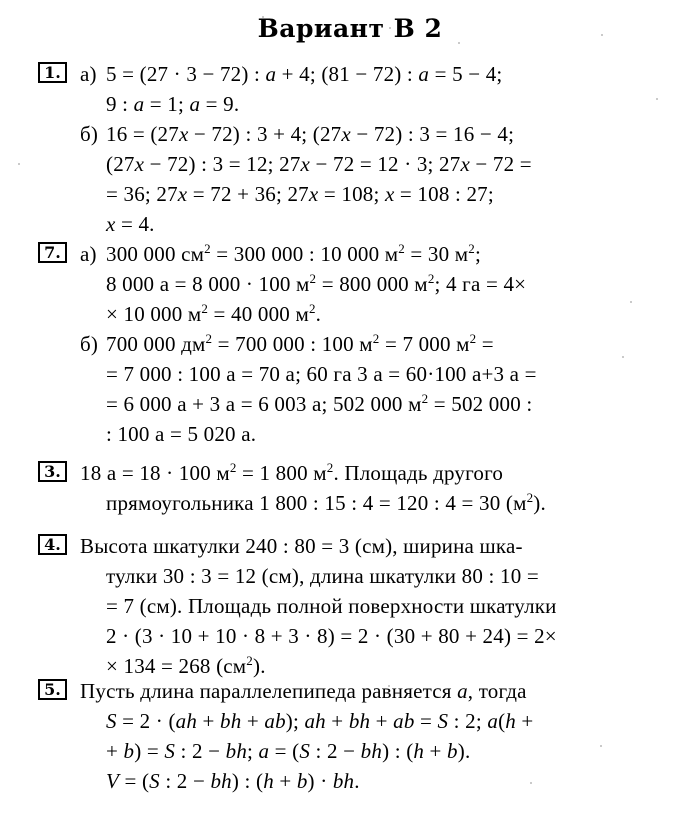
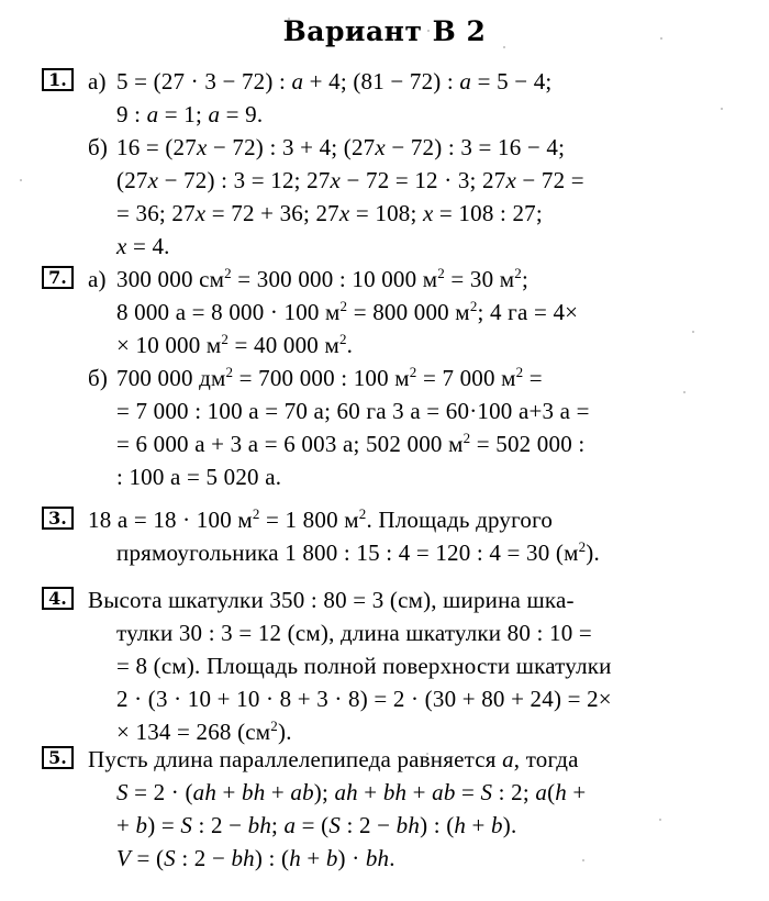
  Вариант В 2
  1.
  а) 5 = (27 · 3 − 72) : a + 4; (81 − 72) : a = 5 − 4;
  9 : a = 1; a = 9.
  б) 16 = (27x − 72) : 3 + 4; (27x − 72) : 3 = 16 − 4;
  (27x − 72) : 3 = 12; 27x − 72 = 12 · 3; 27x − 72 =
  = 36; 27x = 72 + 36; 27x = 108; x = 108 : 27;
  x = 4.
  7.
  а) 300 000 см2 = 300 000 : 10 000 м2 = 30 м2;
  8 000 а = 8 000 · 100 м2 = 800 000 м2; 4 га = 4×
  × 10 000 м2 = 40 000 м2.
  б) 700 000 дм2 = 700 000 : 100 м2 = 7 000 м2 =
  = 7 000 : 100 а = 70 а; 60 га 3 а = 60·100 а+3 а =
  = 6 000 а + 3 а = 6 003 а; 502 000 м2 = 502 000 :
  : 100 а = 5 020 а.
  3.
  18 а = 18 · 100 м2 = 1 800 м2. Площадь другого
  прямоугольника 1 800 : 15 : 4 = 120 : 4 = 30 (м2).
  4.
- Высота шкатулки 240 : 80 = 3 (см), ширина шка-
+ Высота шкатулки 350 : 80 = 3 (см), ширина шка-
  тулки 30 : 3 = 12 (см), длина шкатулки 80 : 10 =
- = 7 (см). Площадь полной поверхности шкатулки
+ = 8 (см). Площадь полной поверхности шкатулки
  2 · (3 · 10 + 10 · 8 + 3 · 8) = 2 · (30 + 80 + 24) = 2×
  × 134 = 268 (см2).
  5.
  Пусть длина параллелепипеда равняется a, тогда
  S = 2 · (ah + bh + ab); ah + bh + ab = S : 2; a(h +
  + b) = S : 2 − bh; a = (S : 2 − bh) : (h + b).
  V = (S : 2 − bh) : (h + b) · bh.
